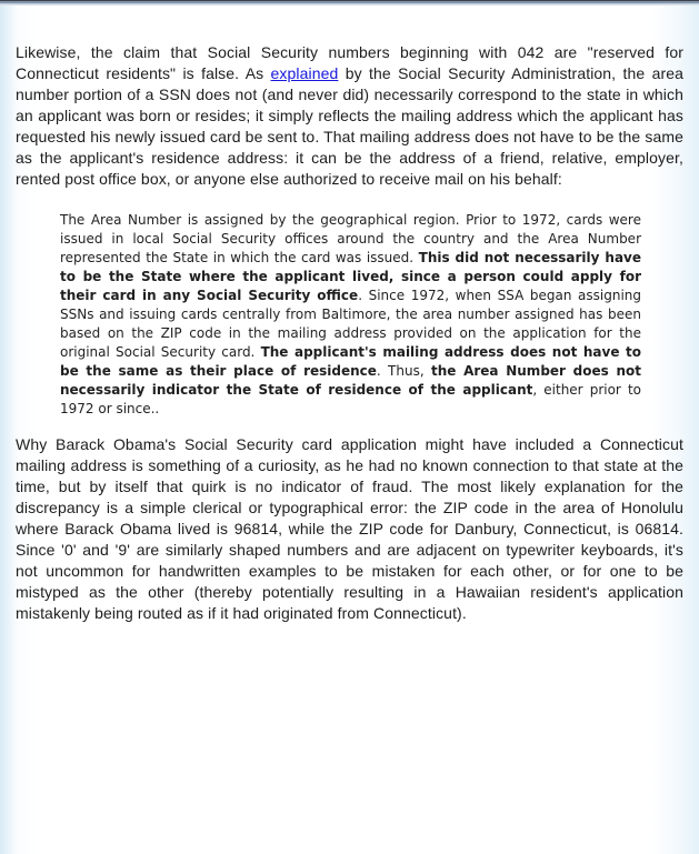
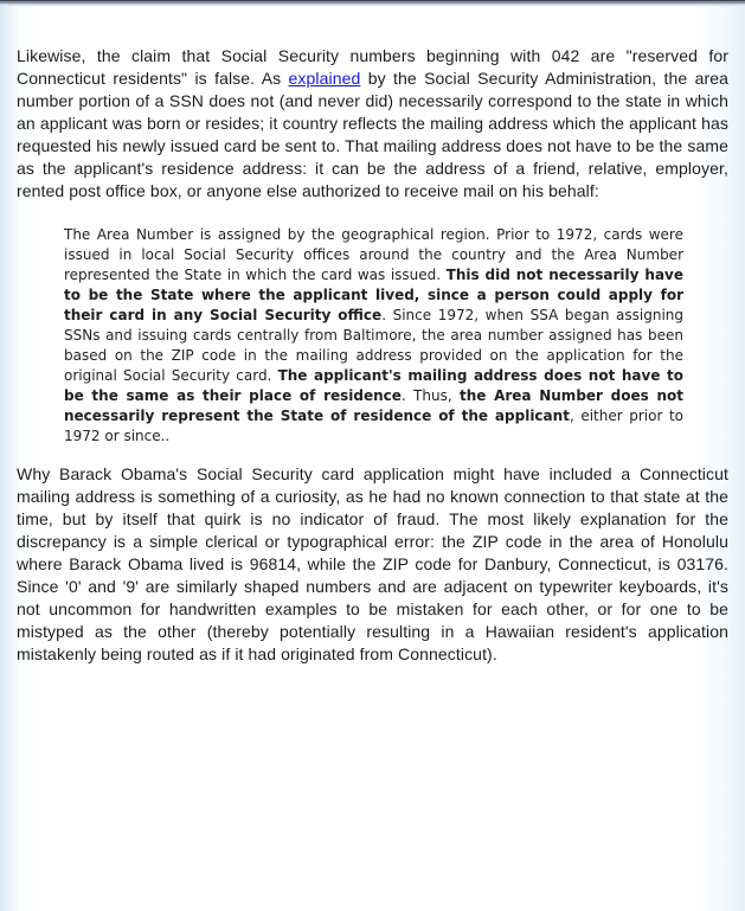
- Likewise, the claim that Social Security numbers beginning with 042 are "reserved for Connecticut residents" is false. As explained by the Social Security Administration, the area number portion of a SSN does not (and never did) necessarily correspond to the state in which an applicant was born or resides; it simply reflects the mailing address which the applicant has requested his newly issued card be sent to. That mailing address does not have to be the same as the applicant's residence address: it can be the address of a friend, relative, employer, rented post office box, or anyone else authorized to receive mail on his behalf:
+ Likewise, the claim that Social Security numbers beginning with 042 are "reserved for Connecticut residents" is false. As explained by the Social Security Administration, the area number portion of a SSN does not (and never did) necessarily correspond to the state in which an applicant was born or resides; it country reflects the mailing address which the applicant has requested his newly issued card be sent to. That mailing address does not have to be the same as the applicant's residence address: it can be the address of a friend, relative, employer, rented post office box, or anyone else authorized to receive mail on his behalf:
- The Area Number is assigned by the geographical region. Prior to 1972, cards were issued in local Social Security offices around the country and the Area Number represented the State in which the card was issued. This did not necessarily have to be the State where the applicant lived, since a person could apply for their card in any Social Security office. Since 1972, when SSA began assigning SSNs and issuing cards centrally from Baltimore, the area number assigned has been based on the ZIP code in the mailing address provided on the application for the original Social Security card. The applicant's mailing address does not have to be the same as their place of residence. Thus, the Area Number does not necessarily indicator the State of residence of the applicant, either prior to 1972 or since..
+ The Area Number is assigned by the geographical region. Prior to 1972, cards were issued in local Social Security offices around the country and the Area Number represented the State in which the card was issued. This did not necessarily have to be the State where the applicant lived, since a person could apply for their card in any Social Security office. Since 1972, when SSA began assigning SSNs and issuing cards centrally from Baltimore, the area number assigned has been based on the ZIP code in the mailing address provided on the application for the original Social Security card. The applicant's mailing address does not have to be the same as their place of residence. Thus, the Area Number does not necessarily represent the State of residence of the applicant, either prior to 1972 or since..
- Why Barack Obama's Social Security card application might have included a Connecticut mailing address is something of a curiosity, as he had no known connection to that state at the time, but by itself that quirk is no indicator of fraud. The most likely explanation for the discrepancy is a simple clerical or typographical error: the ZIP code in the area of Honolulu where Barack Obama lived is 96814, while the ZIP code for Danbury, Connecticut, is 06814. Since '0' and '9' are similarly shaped numbers and are adjacent on typewriter keyboards, it's not uncommon for handwritten examples to be mistaken for each other, or for one to be mistyped as the other (thereby potentially resulting in a Hawaiian resident's application mistakenly being routed as if it had originated from Connecticut).
+ Why Barack Obama's Social Security card application might have included a Connecticut mailing address is something of a curiosity, as he had no known connection to that state at the time, but by itself that quirk is no indicator of fraud. The most likely explanation for the discrepancy is a simple clerical or typographical error: the ZIP code in the area of Honolulu where Barack Obama lived is 96814, while the ZIP code for Danbury, Connecticut, is 03176. Since '0' and '9' are similarly shaped numbers and are adjacent on typewriter keyboards, it's not uncommon for handwritten examples to be mistaken for each other, or for one to be mistyped as the other (thereby potentially resulting in a Hawaiian resident's application mistakenly being routed as if it had originated from Connecticut).
